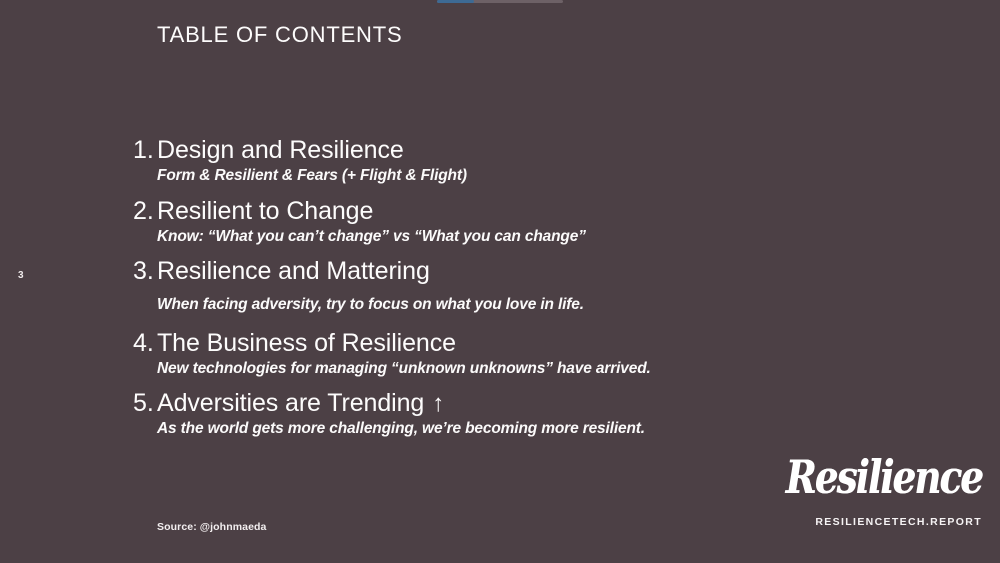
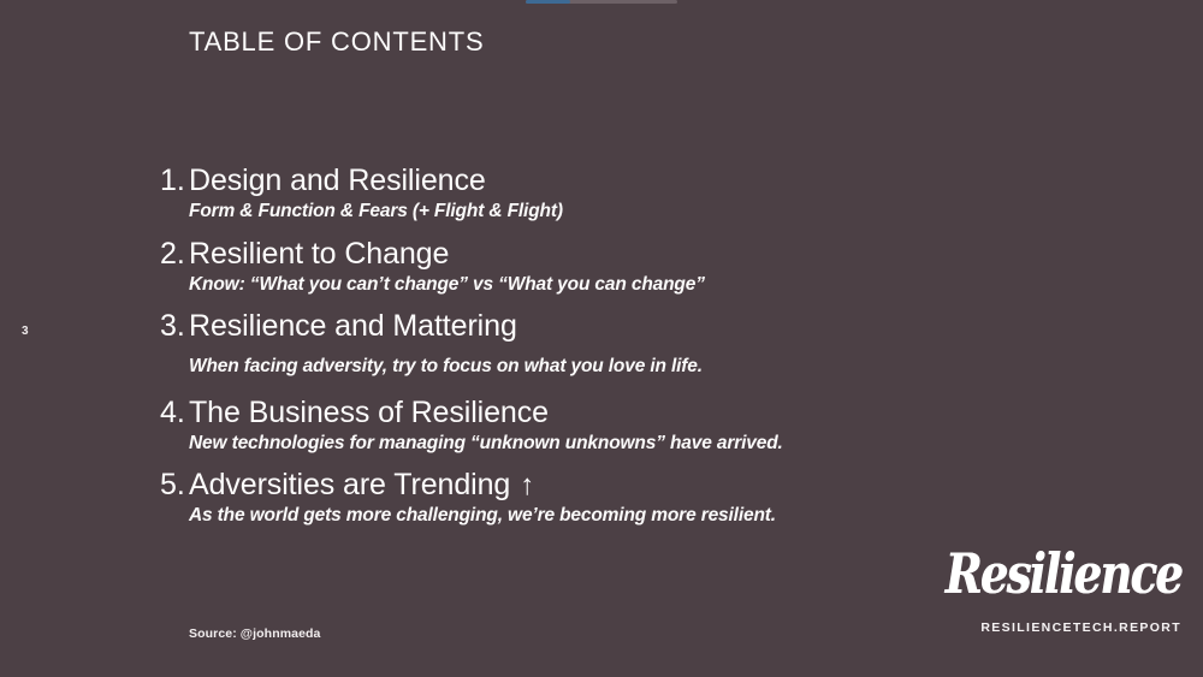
  3
  TABLE OF CONTENTS
  1.
  Design and Resilience
- Form & Resilient & Fears (+ Flight & Flight)
+ Form & Function & Fears (+ Flight & Flight)
  2.
  Resilient to Change
  Know: “What you can’t change” vs “What you can change”
  3.
  Resilience and Mattering
  When facing adversity, try to focus on what you love in life.
  4.
  The Business of Resilience
  New technologies for managing “unknown unknowns” have arrived.
  5.
  Adversities are Trending
  ↑
  As the world gets more challenging, we’re becoming more resilient.
  Source: @johnmaeda
  Resilience
  RESILIENCETECH.REPORT
